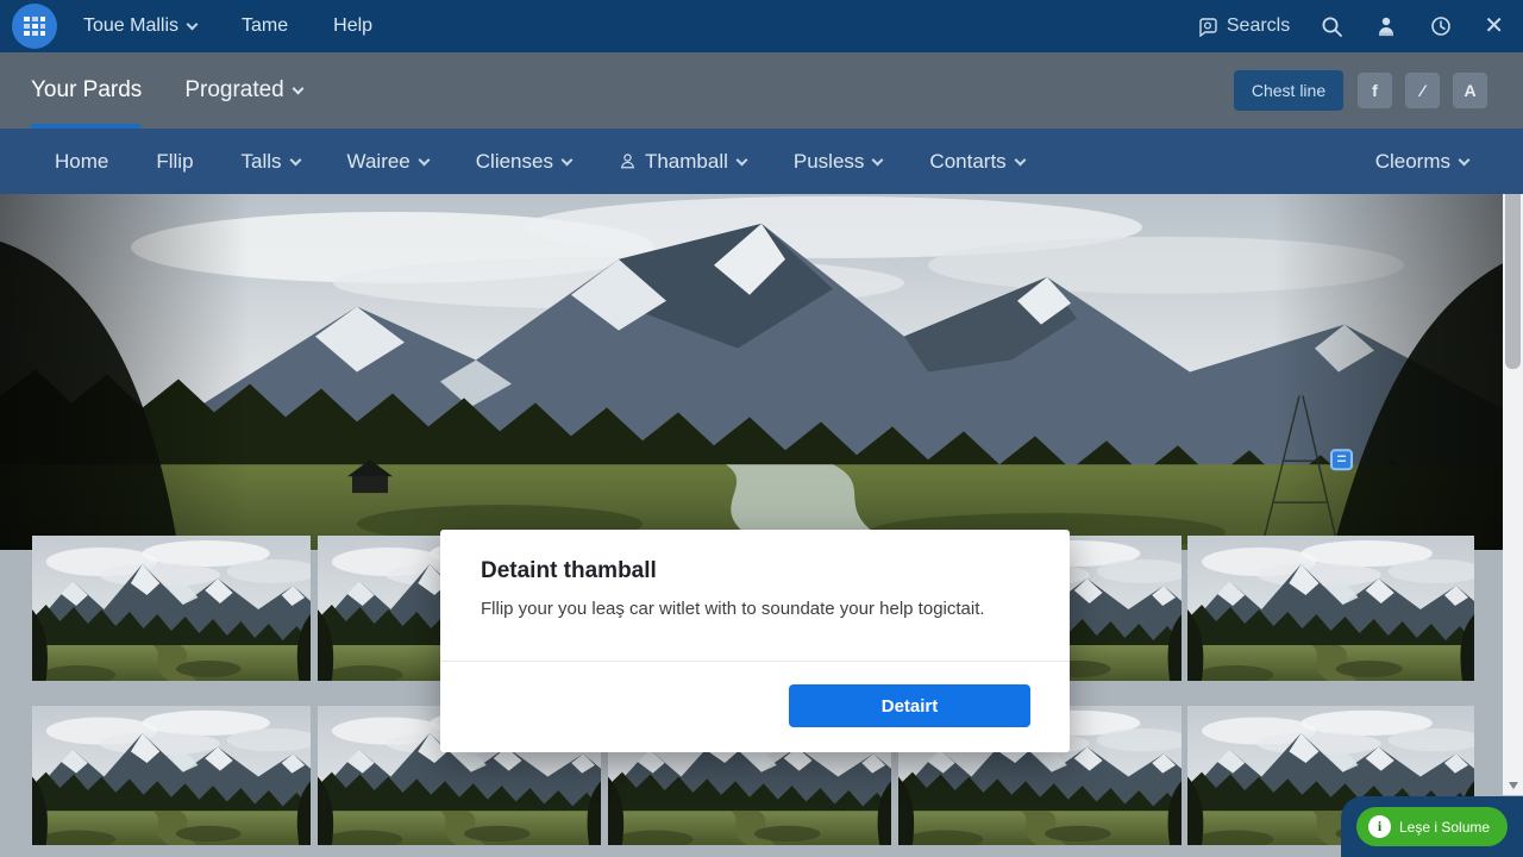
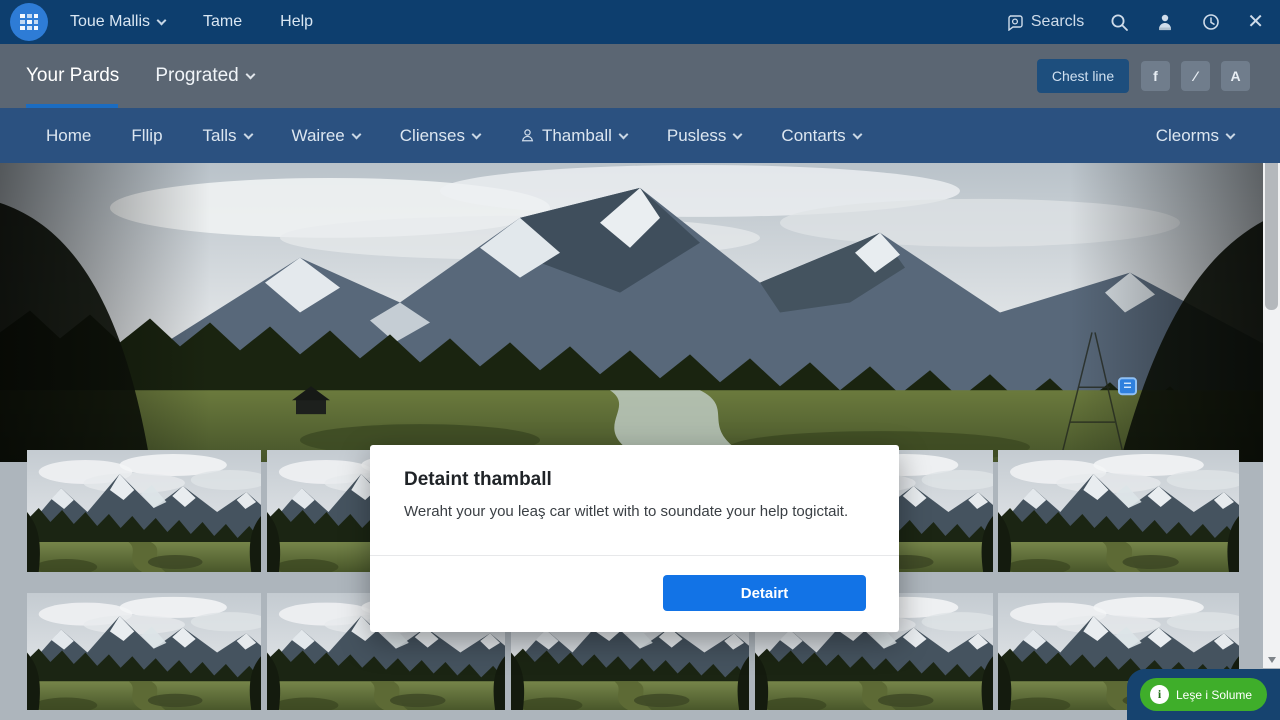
  Toue Mallis
  Tame
  Help
  Searcls
  ✕
  Your Pards
  Prograted
  Chest line
  f
  ⁄
  A
  Home
  Fllip
  Talls
  Wairee
  Clienses
  Thamball
  Pusless
  Contarts
  Cleorms
  Detaint thamball
- Fllip your you leaş car witlet with to soundate your help togictait.
+ Weraht your you leaş car witlet with to soundate your help togictait.
  Detairt
  i
  Leşe i Solume
